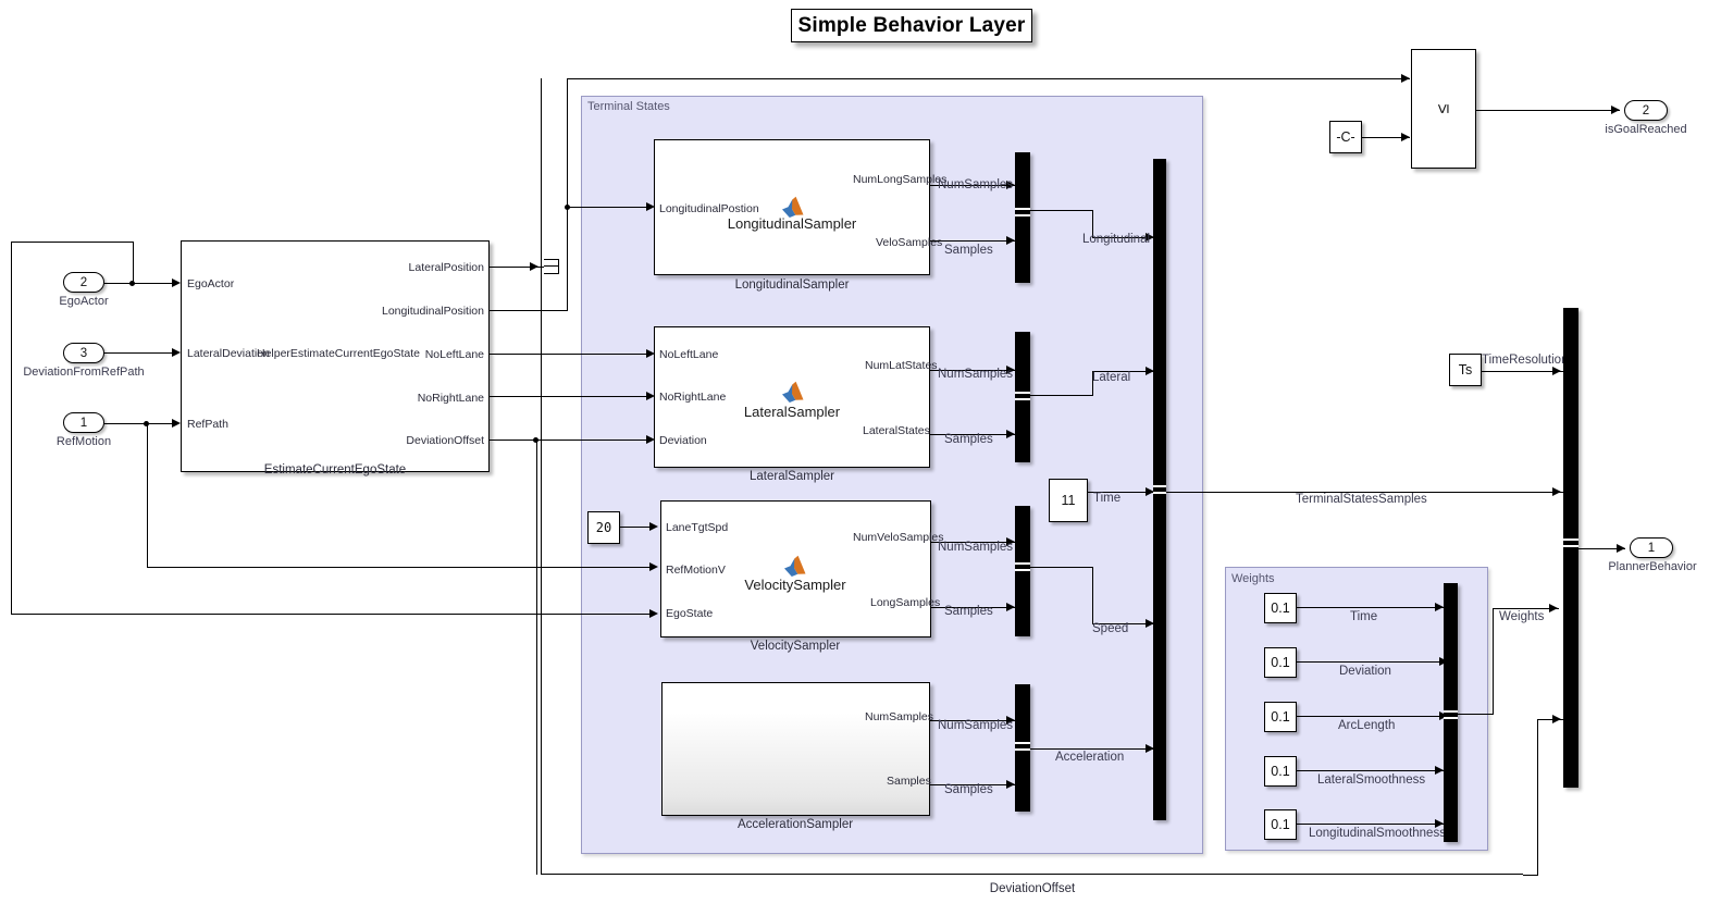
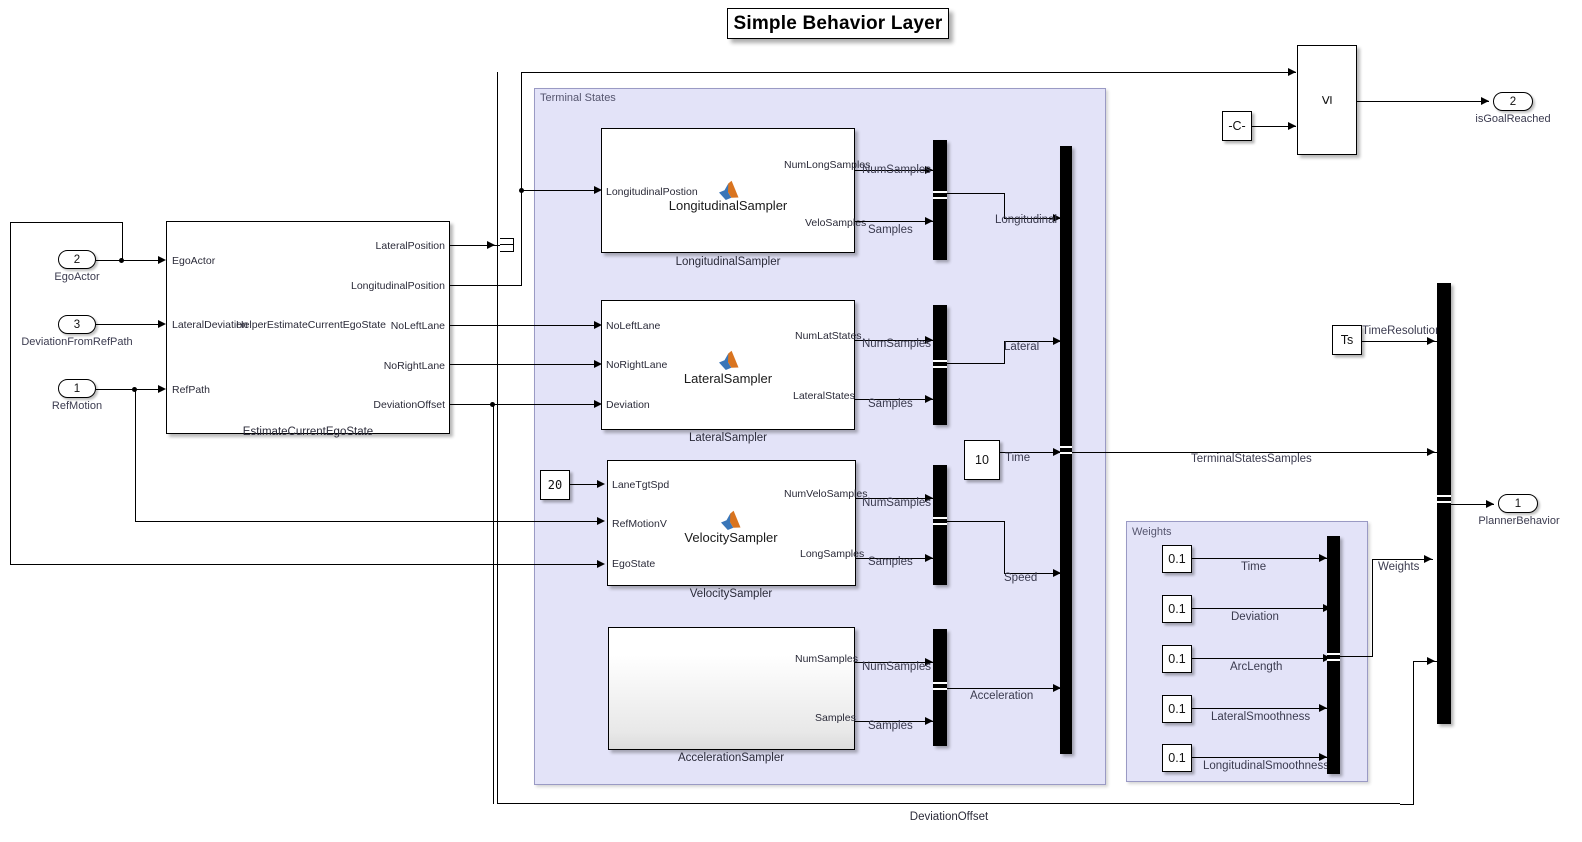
  Simple Behavior Layer
  Terminal States
  Weights
  2
  EgoActor
  3
  DeviationFromRefPath
  1
  RefMotion
  EgoActor
  LateralDeviation
  RefPath
  LateralPosition
  LongitudinalPosition
  NoLeftLane
  NoRightLane
  DeviationOffset
  HelperEstimateCurrentEgoState
  EstimateCurrentEgoState
  LongitudinalPostion
  NumLongSamples
  VeloSamples
  LongitudinalSampler
  LongitudinalSampler
  NumSamples
  Samples
  Longitudinal
  NoLeftLane
  NoRightLane
  Deviation
  NumLatStates
  LateralStates
  LateralSampler
  LateralSampler
  NumSamples
  Samples
  Lateral
  20
  LaneTgtSpd
  RefMotionV
  EgoState
  NumVeloSamples
  LongSamples
  VelocitySampler
  VelocitySampler
  NumSamples
  Samples
  Speed
  NumSamples
  Samples
  AccelerationSampler
  NumSamples
  Samples
  Acceleration
- 11
+ 10
  Time
  TerminalStatesSamples
  0.1
  Time
  0.1
  Deviation
  0.1
  ArcLength
  0.1
  LateralSmoothness
  0.1
  LongitudinalSmoothnes
  Weights
  -C-
  2
  isGoalReached
  Ts
  TimeResolutio
  1
  PlannerBehavior
  DeviationOffset
